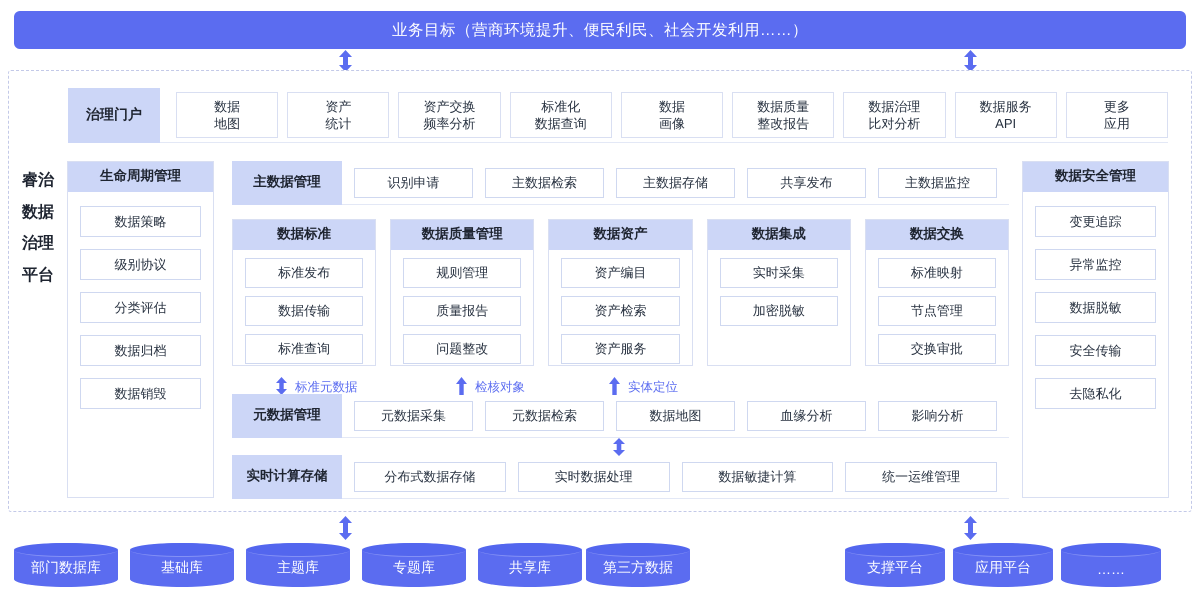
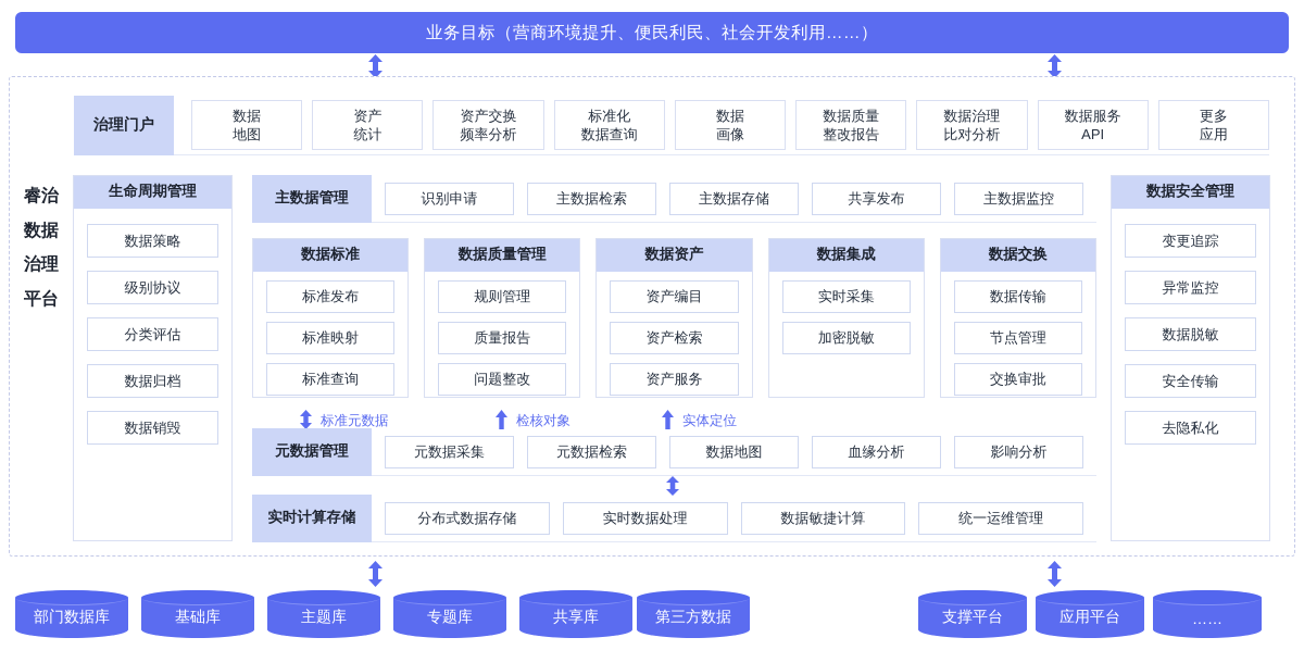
  业务目标（营商环境提升、便民利民、社会开发利用……）
  睿治数据治理平台
  治理门户
  数据
  地图
  资产
  统计
  资产交换
  频率分析
  标准化
  数据查询
  数据
  画像
  数据质量
  整改报告
  数据治理
  比对分析
  数据服务
  API
  更多
  应用
  生命周期管理
  数据策略
  级别协议
  分类评估
  数据归档
  数据销毁
  数据安全管理
  变更追踪
  异常监控
  数据脱敏
  安全传输
  去隐私化
  主数据管理
  识别申请
  主数据检索
  主数据存储
  共享发布
  主数据监控
  数据标准
  标准发布
- 数据传输
+ 标准映射
  标准查询
  数据质量管理
  规则管理
  质量报告
  问题整改
  数据资产
  资产编目
  资产检索
  资产服务
  数据集成
  实时采集
  加密脱敏
  数据交换
- 标准映射
+ 数据传输
  节点管理
  交换审批
  标准元数据
  检核对象
  实体定位
  元数据管理
  元数据采集
  元数据检索
  数据地图
  血缘分析
  影响分析
  实时计算存储
  分布式数据存储
  实时数据处理
  数据敏捷计算
  统一运维管理
  部门数据库
  基础库
  主题库
  专题库
  共享库
  第三方数据
  支撑平台
  应用平台
  ……
